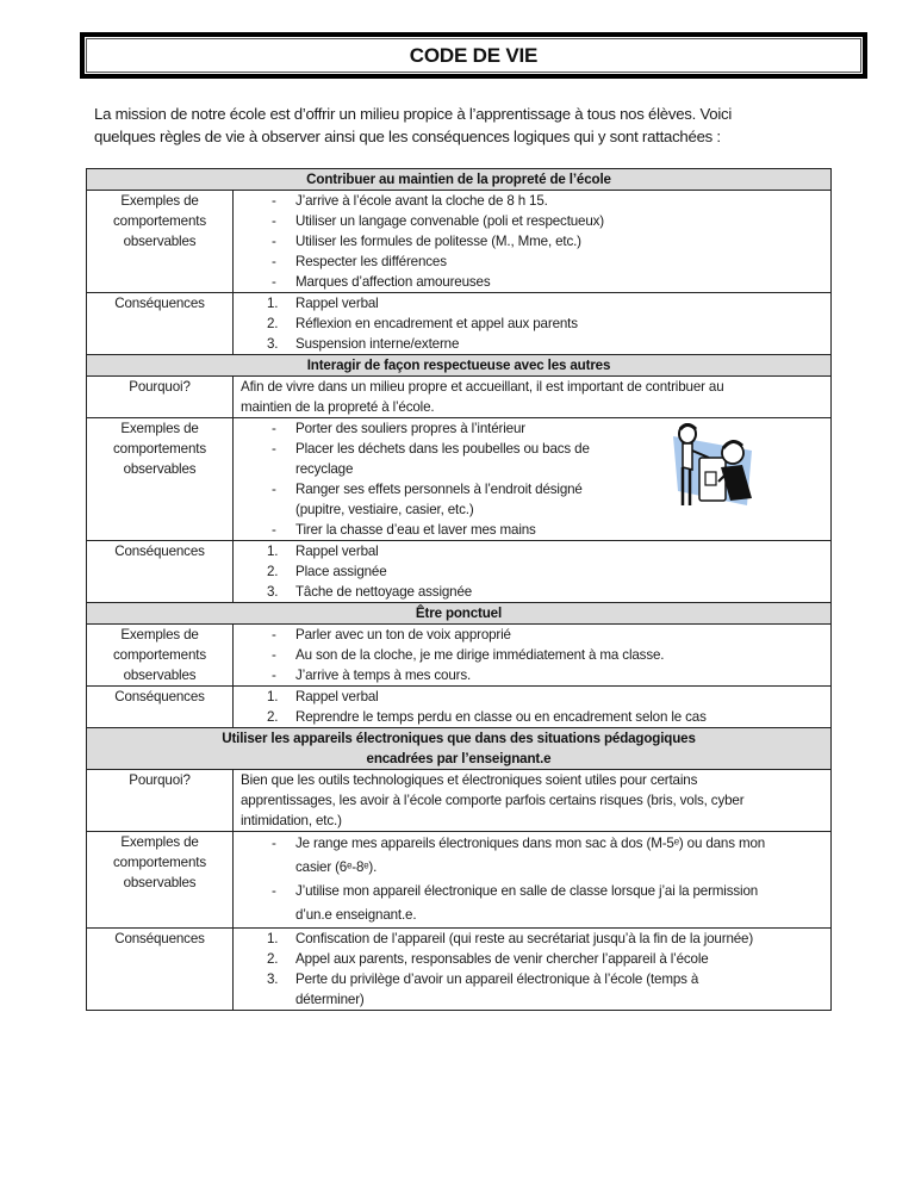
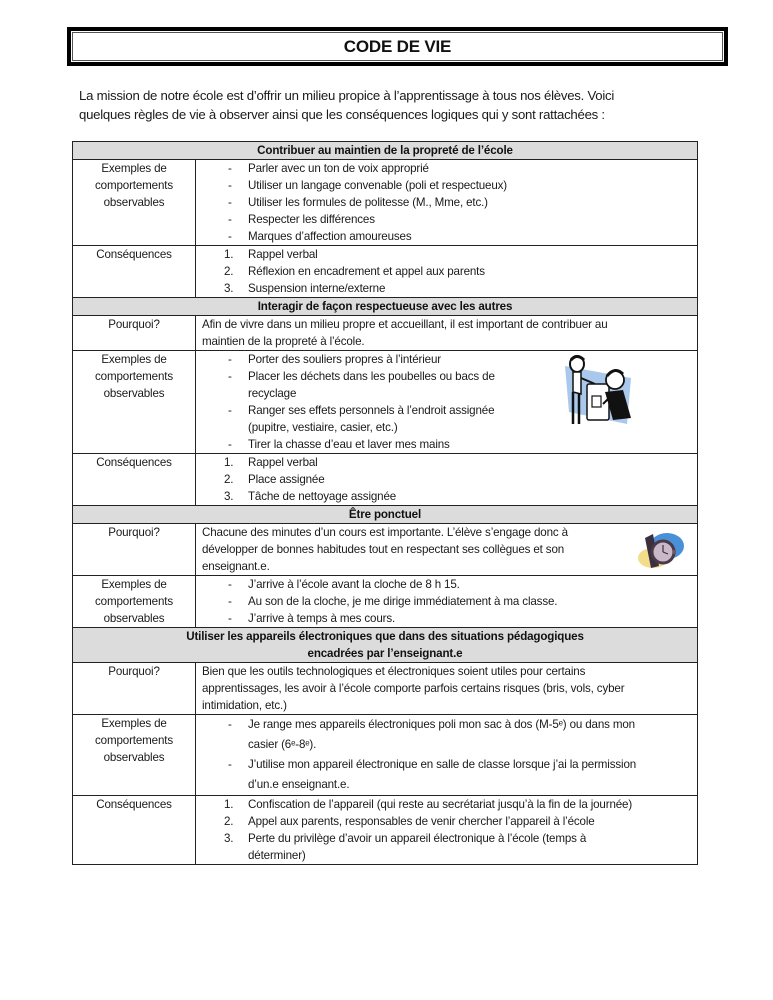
  CODE DE VIE
  La mission de notre école est d’offrir un milieu propice à l’apprentissage à tous nos élèves. Voici
  quelques règles de vie à observer ainsi que les conséquences logiques qui y sont rattachées :
  Contribuer au maintien de la propreté de l’école
- Exemples de comportements observables	J’arrive à l’école avant la cloche de 8 h 15. Utiliser un langage convenable (poli et respectueux) Utiliser les formules de politesse (M., Mme, etc.) Respecter les différences Marques d’affection amoureuses
+ Exemples de comportements observables	Parler avec un ton de voix approprié Utiliser un langage convenable (poli et respectueux) Utiliser les formules de politesse (M., Mme, etc.) Respecter les différences Marques d’affection amoureuses
  Conséquences	1. Rappel verbal 2. Réflexion en encadrement et appel aux parents 3. Suspension interne/externe
  Interagir de façon respectueuse avec les autres
  Pourquoi?	Afin de vivre dans un milieu propre et accueillant, il est important de contribuer au maintien de la propreté à l’école.
- Exemples de comportements observables	Porter des souliers propres à l’intérieur Placer les déchets dans les poubelles ou bacs derecyclage Ranger ses effets personnels à l’endroit désigné(pupitre, vestiaire, casier, etc.) Tirer la chasse d’eau et laver mes mains
+ Exemples de comportements observables	Porter des souliers propres à l’intérieur Placer les déchets dans les poubelles ou bacs derecyclage Ranger ses effets personnels à l’endroit assignée(pupitre, vestiaire, casier, etc.) Tirer la chasse d’eau et laver mes mains
  Conséquences	1. Rappel verbal 2. Place assignée 3. Tâche de nettoyage assignée
  Être ponctuel
+ Pourquoi?	Chacune des minutes d’un cours est importante. L’élève s’engage donc à développer de bonnes habitudes tout en respectant ses collègues et son enseignant.e.
- Exemples de comportements observables	Parler avec un ton de voix approprié Au son de la cloche, je me dirige immédiatement à ma classe. J’arrive à temps à mes cours.
+ Exemples de comportements observables	J’arrive à l’école avant la cloche de 8 h 15. Au son de la cloche, je me dirige immédiatement à ma classe. J’arrive à temps à mes cours.
- Conséquences	1. Rappel verbal 2. Reprendre le temps perdu en classe ou en encadrement selon le cas
  Utiliser les appareils électroniques que dans des situations pédagogiques encadrées par l’enseignant.e
  Pourquoi?	Bien que les outils technologiques et électroniques soient utiles pour certains apprentissages, les avoir à l’école comporte parfois certains risques (bris, vols, cyber intimidation, etc.)
- Exemples de comportements observables	Je range mes appareils électroniques dans mon sac à dos (M-5ᵉ) ou dans moncasier (6ᵉ-8ᵉ). J’utilise mon appareil électronique en salle de classe lorsque j’ai la permissiond’un.e enseignant.e.
+ Exemples de comportements observables	Je range mes appareils électroniques poli mon sac à dos (M-5ᵉ) ou dans moncasier (6ᵉ-8ᵉ). J’utilise mon appareil électronique en salle de classe lorsque j’ai la permissiond’un.e enseignant.e.
  Conséquences	1. Confiscation de l’appareil (qui reste au secrétariat jusqu’à la fin de la journée) 2. Appel aux parents, responsables de venir chercher l’appareil à l’école 3. Perte du privilège d’avoir un appareil électronique à l’école (temps àdéterminer)
